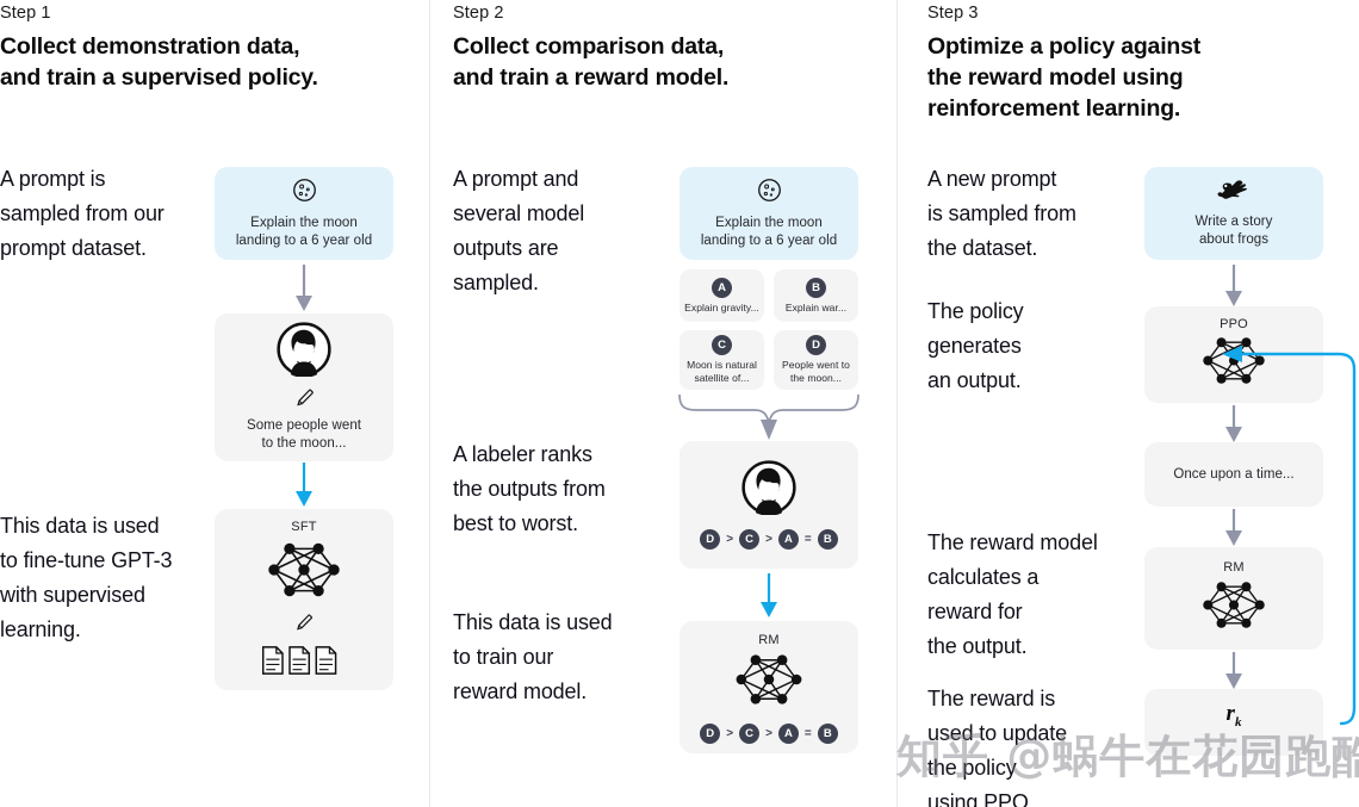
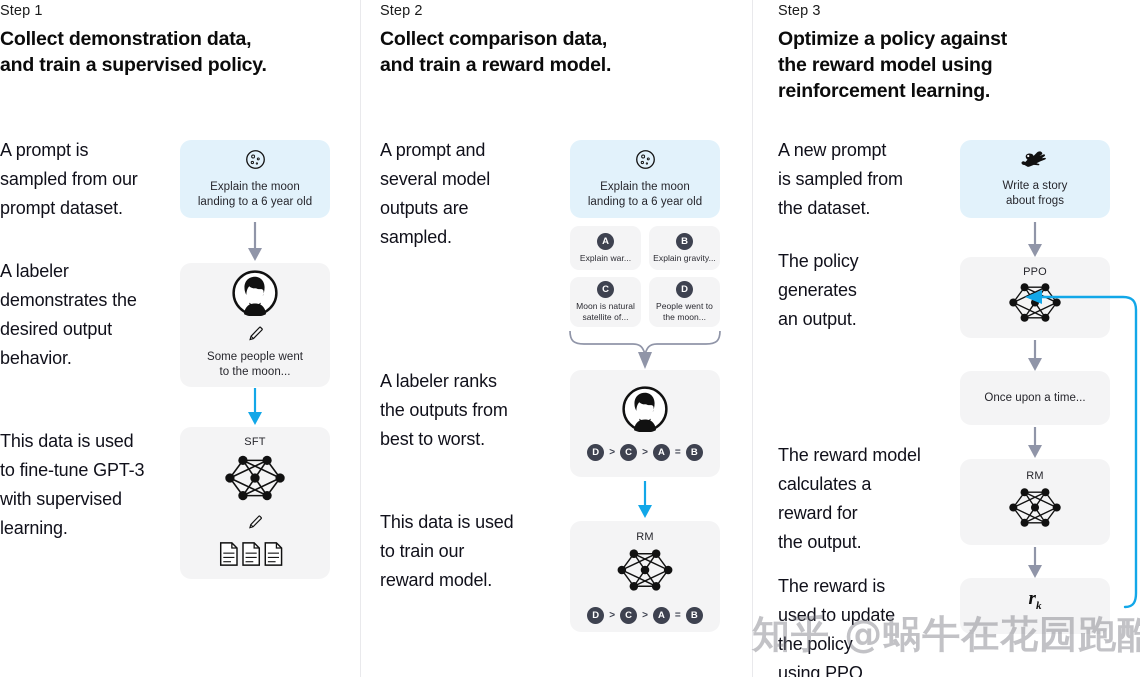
  Step 1
  Collect demonstration data,
  and train a supervised policy.
  A prompt is
  sampled from our
  prompt dataset.
+ A labeler
+ demonstrates the
+ desired output
+ behavior.
  This data is used
  to fine-tune GPT-3
  with supervised
  learning.
  Explain the moon
  landing to a 6 year old
  Some people went
  to the moon...
  SFT
  Step 2
  Collect comparison data,
  and train a reward model.
  A prompt and
  several model
  outputs are
  sampled.
  A labeler ranks
  the outputs from
  best to worst.
  This data is used
  to train our
  reward model.
  Explain the moon
  landing to a 6 year old
  A
- Explain gravity...
+ Explain war...
  B
- Explain war...
+ Explain gravity...
  C
  Moon is natural
  satellite of...
  D
  People went to
  the moon...
  D
  >
  C
  >
  A
  =
  B
  RM
  D
  >
  C
  >
  A
  =
  B
  Step 3
  Optimize a policy against
  the reward model using
  reinforcement learning.
  A new prompt
  is sampled from
  the dataset.
  The policy
  generates
  an output.
  The reward model
  calculates a
  reward for
  the output.
  The reward is
  used to update
  the policy
  using PPO.
  Write a story
  about frogs
  PPO
  Once upon a time...
  RM
  rk
  知乎 @蜗牛在花园跑酷
